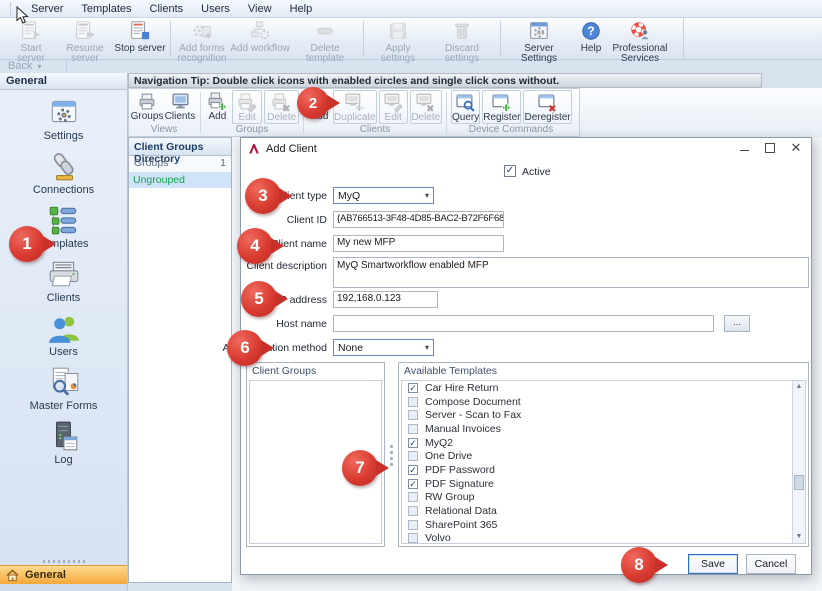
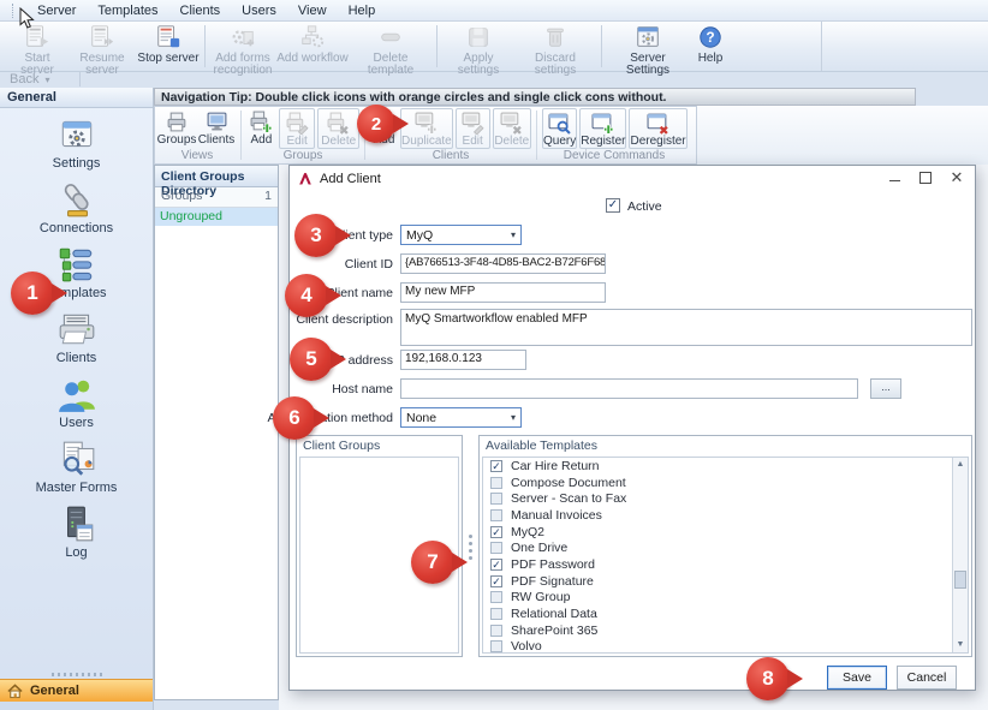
  Server
  Templates
  Clients
  Users
  View
  Help
  Start server
  Resume server
  Stop server
  Add forms recognition
  Add workflow
  Delete template
  Apply settings
  Discard settings
  Server Settings
  ?
  Help
- Professional Services
  Back
  ▾
  General
  Settings
  Connections
  Clients
  Users
  Master Forms
  Log
  General
- Navigation Tip: Double click icons with enabled circles and single click cons without.
+ Navigation Tip: Double click icons with orange circles and single click cons without.
  Groups
  Clients
  Views
  Add
  Edit
  Delete
  Groups
  Duplicate
  Edit
  Delete
  Clients
  Query
  Register
  Deregister
  Device Commands
  Client Groups Directory
  Groups
  1
  Ungrouped
  Add Client
  ✕
  Active
  ent type
  MyQ
  ▾
  Client ID
  {AB766513-3F48-4D85-BAC2-B72F6F68
  ent name
  My new MFP
  Client description
  MyQ Smartworkflow enabled MFP
  address
  192,168.0.123
  Host name
  ...
  None
  ▾
  Client Groups
  Available Templates
  Car Hire Return
  Compose Document
  Server - Scan to Fax
  Manual Invoices
  MyQ2
  One Drive
  PDF Password
  PDF Signature
  RW Group
  Relational Data
  SharePoint 365
  Volvo
  Save
  Cancel
  1
  2
  3
  4
  5
  6
  7
  8
